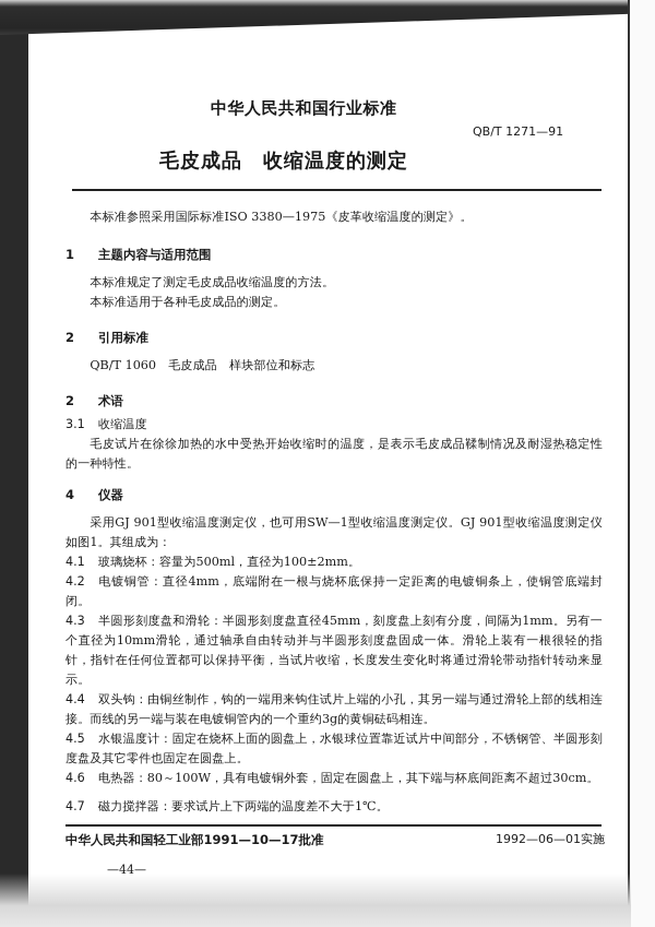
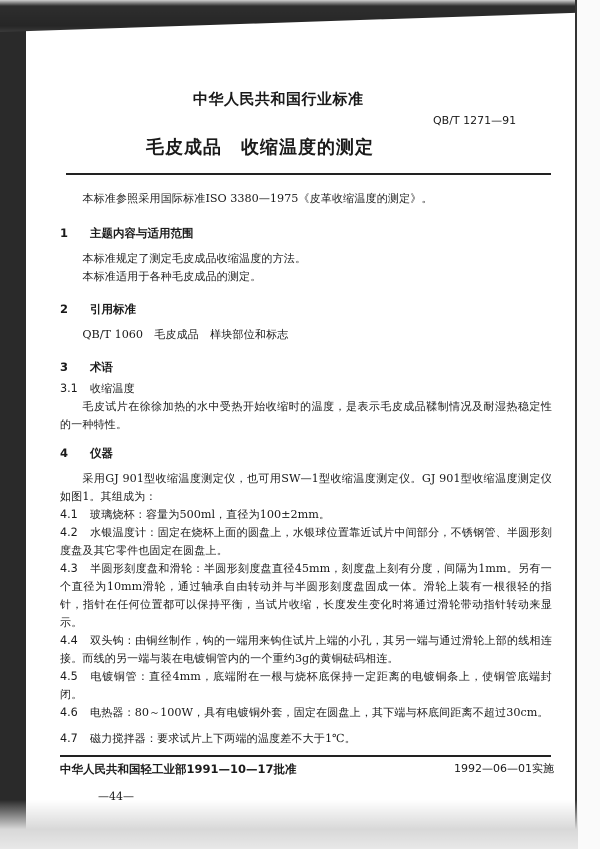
  中华人民共和国行业标准
  QB/T 1271—91
  毛皮成品 收缩温度的测定
  本标准参照采用国际标准ISO 3380—1975《皮革收缩温度的测定》。
  1 主题内容与适用范围
  本标准规定了测定毛皮成品收缩温度的方法。
  本标准适用于各种毛皮成品的测定。
  2 引用标准
  QB/T 1060 毛皮成品 样块部位和标志
- 2 术语
+ 3 术语
  3.1 收缩温度
  毛皮试片在徐徐加热的水中受热开始收缩时的温度，是表示毛皮成品鞣制情况及耐湿热稳定性的一种特性。
  4 仪器
  采用GJ 901型收缩温度测定仪，也可用SW—1型收缩温度测定仪。GJ 901型收缩温度测定仪如图1。其组成为：
  4.1 玻璃烧杯：容量为500ml，直径为100±2mm。
- 4.2 电镀铜管：直径4mm，底端附在一根与烧杯底保持一定距离的电镀铜条上，使铜管底端封闭。
+ 4.2 水银温度计：固定在烧杯上面的圆盘上，水银球位置靠近试片中间部分，不锈钢管、半圆形刻度盘及其它零件也固定在圆盘上。
  4.3 半圆形刻度盘和滑轮：半圆形刻度盘直径45mm，刻度盘上刻有分度，间隔为1mm。另有一个直径为10mm滑轮，通过轴承自由转动并与半圆形刻度盘固成一体。滑轮上装有一根很轻的指针，指针在任何位置都可以保持平衡，当试片收缩，长度发生变化时将通过滑轮带动指针转动来显示。
  4.4 双头钩：由铜丝制作，钩的一端用来钩住试片上端的小孔，其另一端与通过滑轮上部的线相连接。而线的另一端与装在电镀铜管内的一个重约3g的黄铜砝码相连。
- 4.5 水银温度计：固定在烧杯上面的圆盘上，水银球位置靠近试片中间部分，不锈钢管、半圆形刻度盘及其它零件也固定在圆盘上。
+ 4.5 电镀铜管：直径4mm，底端附在一根与烧杯底保持一定距离的电镀铜条上，使铜管底端封闭。
  4.6 电热器：80～100W，具有电镀铜外套，固定在圆盘上，其下端与杯底间距离不超过30cm。
  4.7 磁力搅拌器：要求试片上下两端的温度差不大于1℃。
  中华人民共和国轻工业部1991—10—17批准
  1992—06—01实施
  —44—
